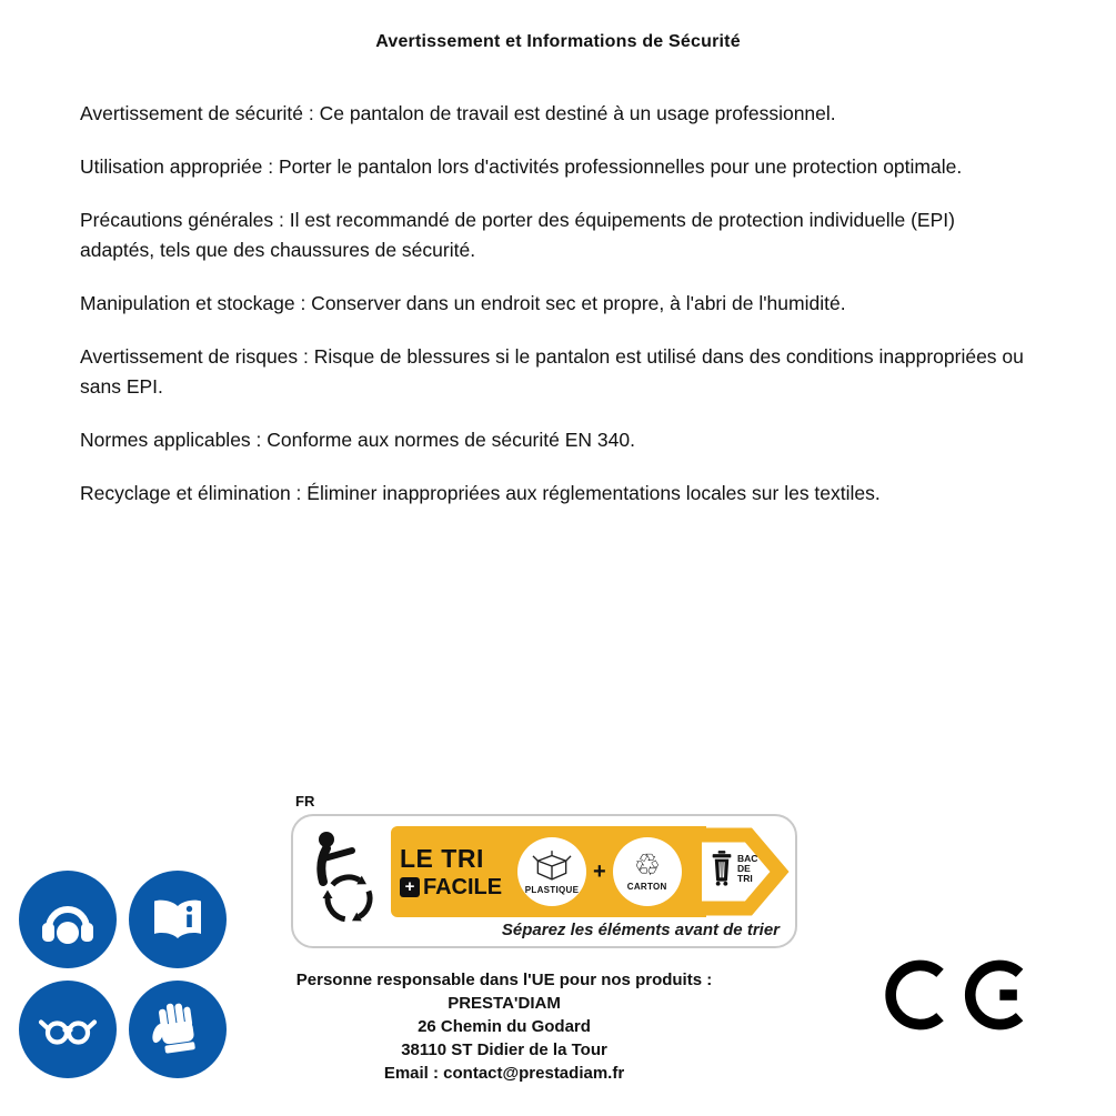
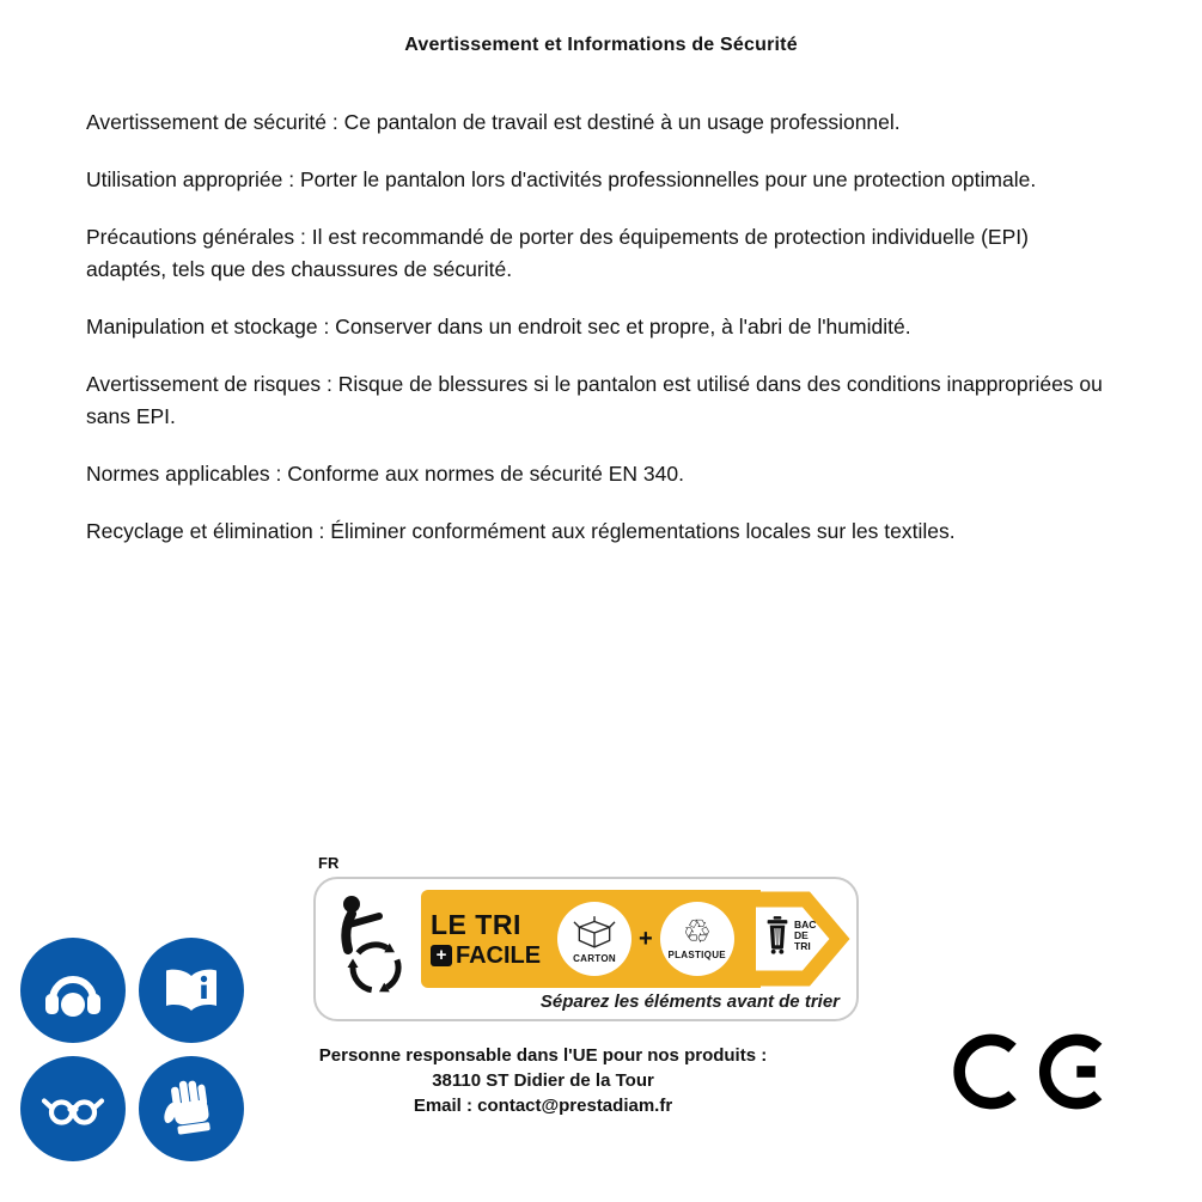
  Avertissement et Informations de Sécurité
  Avertissement de sécurité : Ce pantalon de travail est destiné à un usage professionnel.
  Utilisation appropriée : Porter le pantalon lors d'activités professionnelles pour une protection optimale.
  Précautions générales : Il est recommandé de porter des équipements de protection individuelle (EPI) adaptés, tels que des chaussures de sécurité.
  Manipulation et stockage : Conserver dans un endroit sec et propre, à l'abri de l'humidité.
  Avertissement de risques : Risque de blessures si le pantalon est utilisé dans des conditions inappropriées ou sans EPI.
  Normes applicables : Conforme aux normes de sécurité EN 340.
- Recyclage et élimination : Éliminer inappropriées aux réglementations locales sur les textiles.
+ Recyclage et élimination : Éliminer conformément aux réglementations locales sur les textiles.
  FR
  LE TRI
  +
  FACILE
- PLASTIQUE
+ CARTON
  +
  ♲
- CARTON
+ PLASTIQUE
  BAC
  DE
  TRI
  Séparez les éléments avant de trier
  Personne responsable dans l'UE pour nos produits :
- PRESTA'DIAM
- 26 Chemin du Godard
  38110 ST Didier de la Tour
  Email : contact@prestadiam.fr
